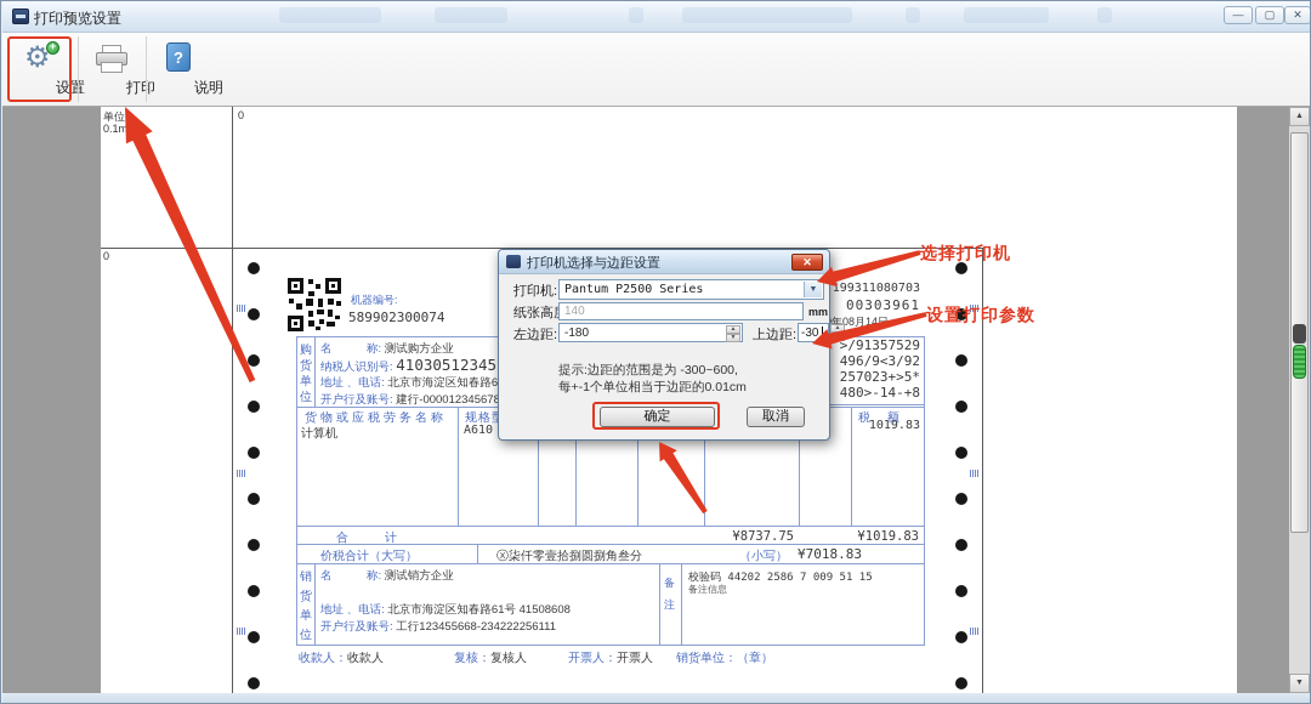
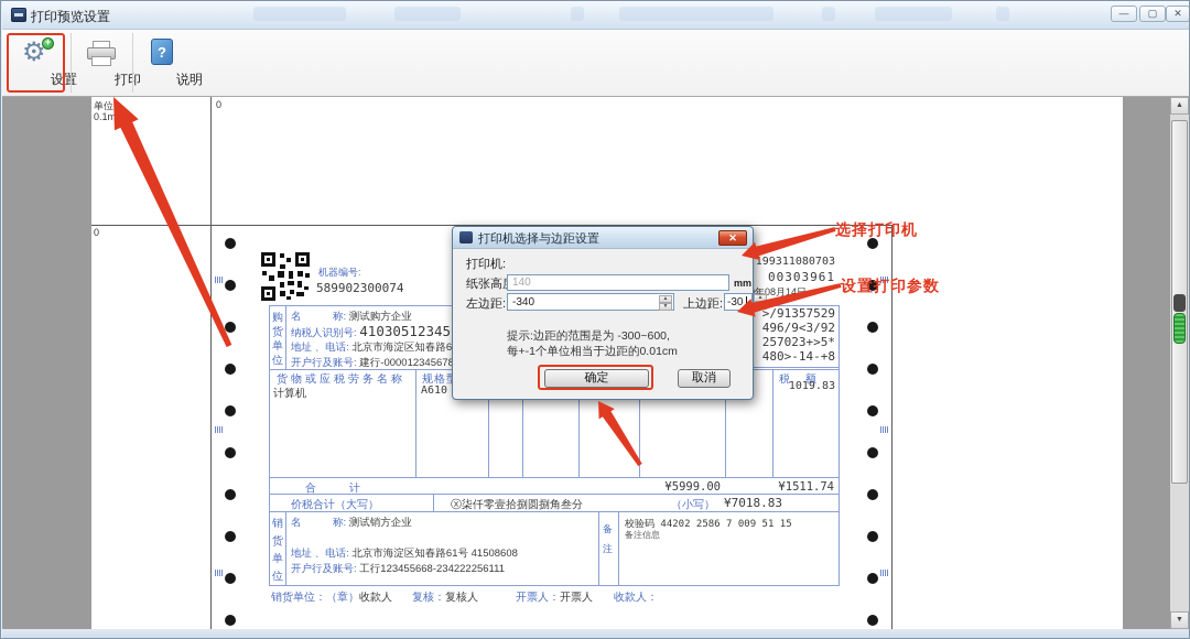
  打印预览设置
  —
  ▢
  ✕
  ⚙
  打印
  ?
  说明
  单位
  0.1m
  0
  0
  机器编号:
  589902300074
  199311080703
  00303961
  购货单位
  名 称: 测试购方企业
  纳税人识别号: 41030512345
  地址 、电话: 北京市海淀区知春路6
  开户行及账号: 建行-00001234567
  >/91357529
  496/9<3/92
  257023+>5*
  480>-14-+8
  货物或应税劳务名称
  税 额
  计算机
  A610
  1019.83
  合 计
- ¥8737.75
+ ¥5999.00
- ¥1019.83
+ ¥1511.74
  价税合计（大写）
  ⓧ柒仟零壹拾捌圆捌角叁分
  （小写）
  ¥7018.83
  销货单位
  名 称: 测试销方企业
  地址 、电话: 北京市海淀区知春路61号 41508608
  开户行及账号: 工行123455668-234222256111
  备注
  校验码 44202 2586 7 009 51 15
  备注信息
- 收款人：收款人
+ 销货单位：（章）收款人
  复核：复核人
  开票人：开票人
- 销货单位：（章）
+ 收款人：
  打印机选择与边距设置
  ✕
  打印机:
- Pantum P2500 Series
  140
  mm
  左边距:
- -180
+ -340
  上边距:
  -30
  提示:边距的范围是为 -300~600,
  每+-1个单位相当于边距的0.01cm
  确定
  取消
  选择打印机
  设置打印参数
